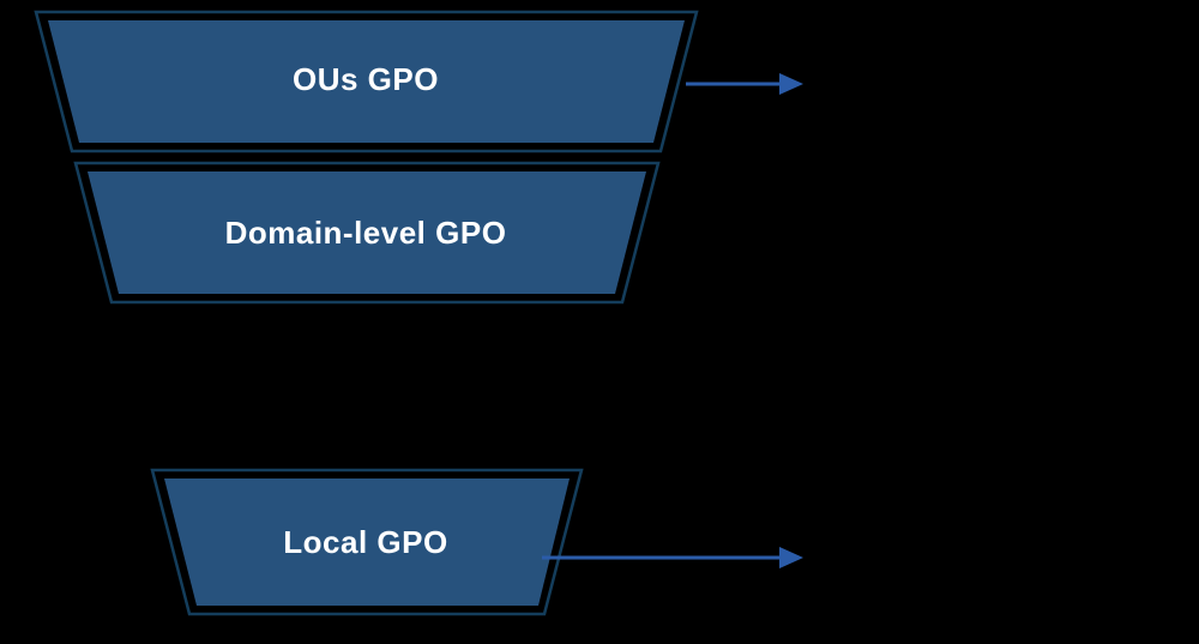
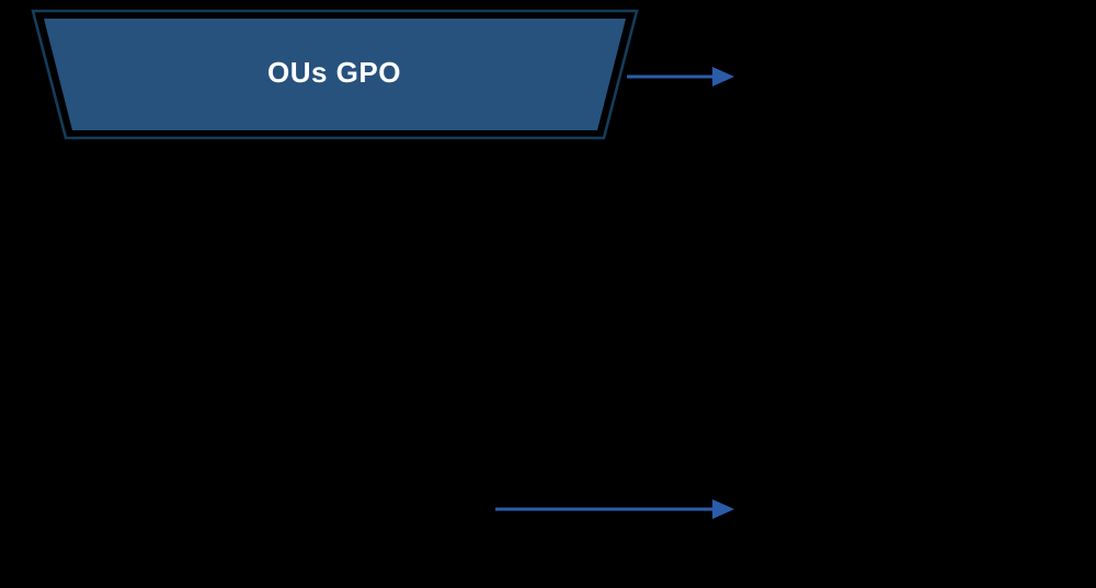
  OUs GPO
- Domain-level GPO
- Local GPO
